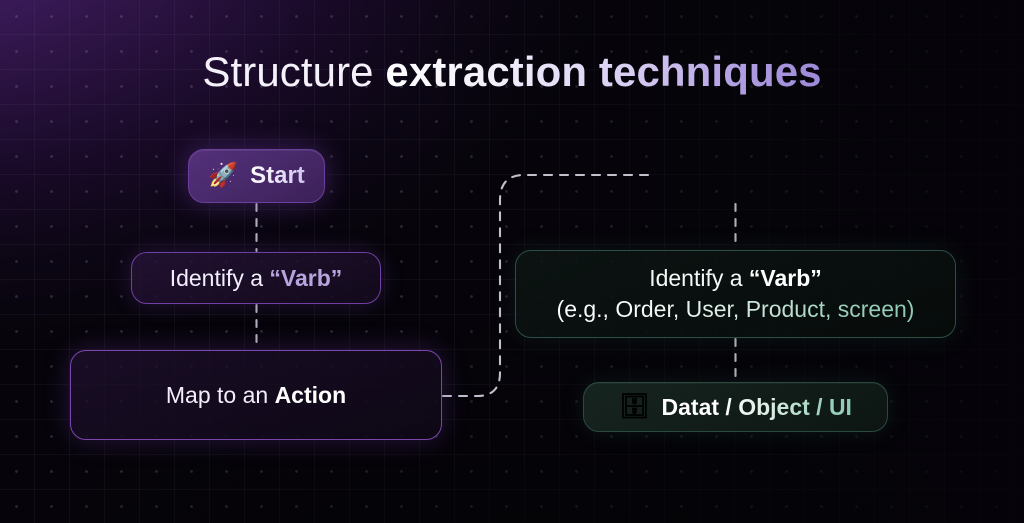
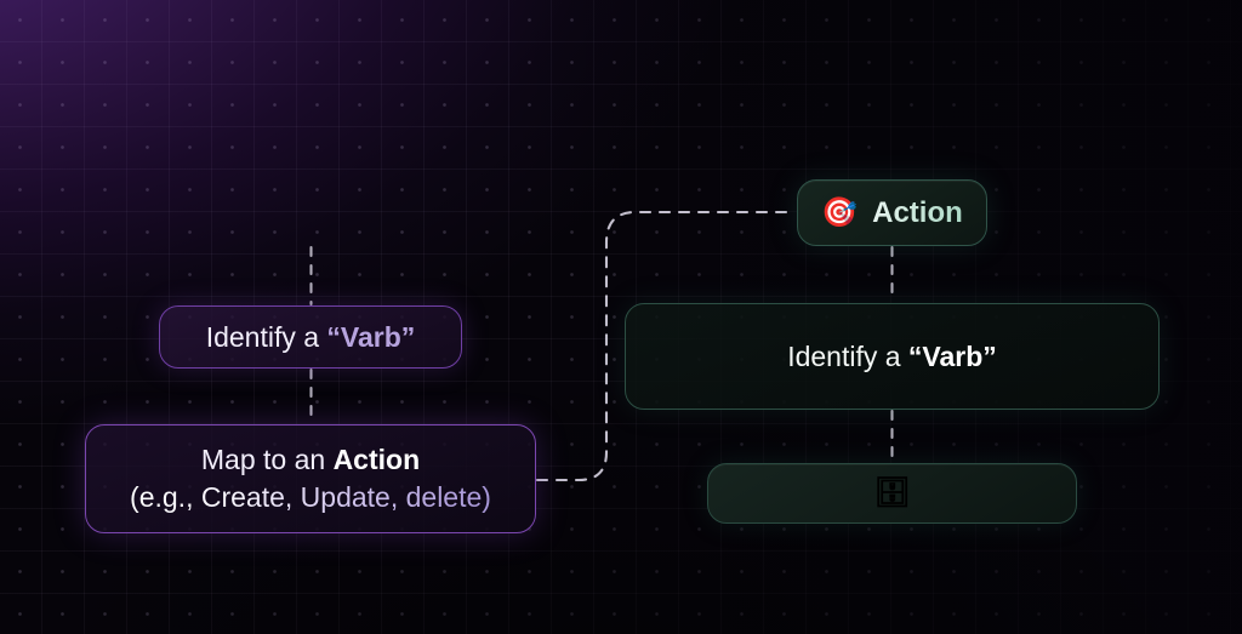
- Structure extraction techniques
- 🚀
- Start
  Identify a “Varb”
  Map to an Action
+ (e.g., Create, Update, delete)
+ 🎯
+ Action
  Identify a “Varb”
- (e.g., Order, User, Product, screen)
  🗄
- Datat / Object / UI
